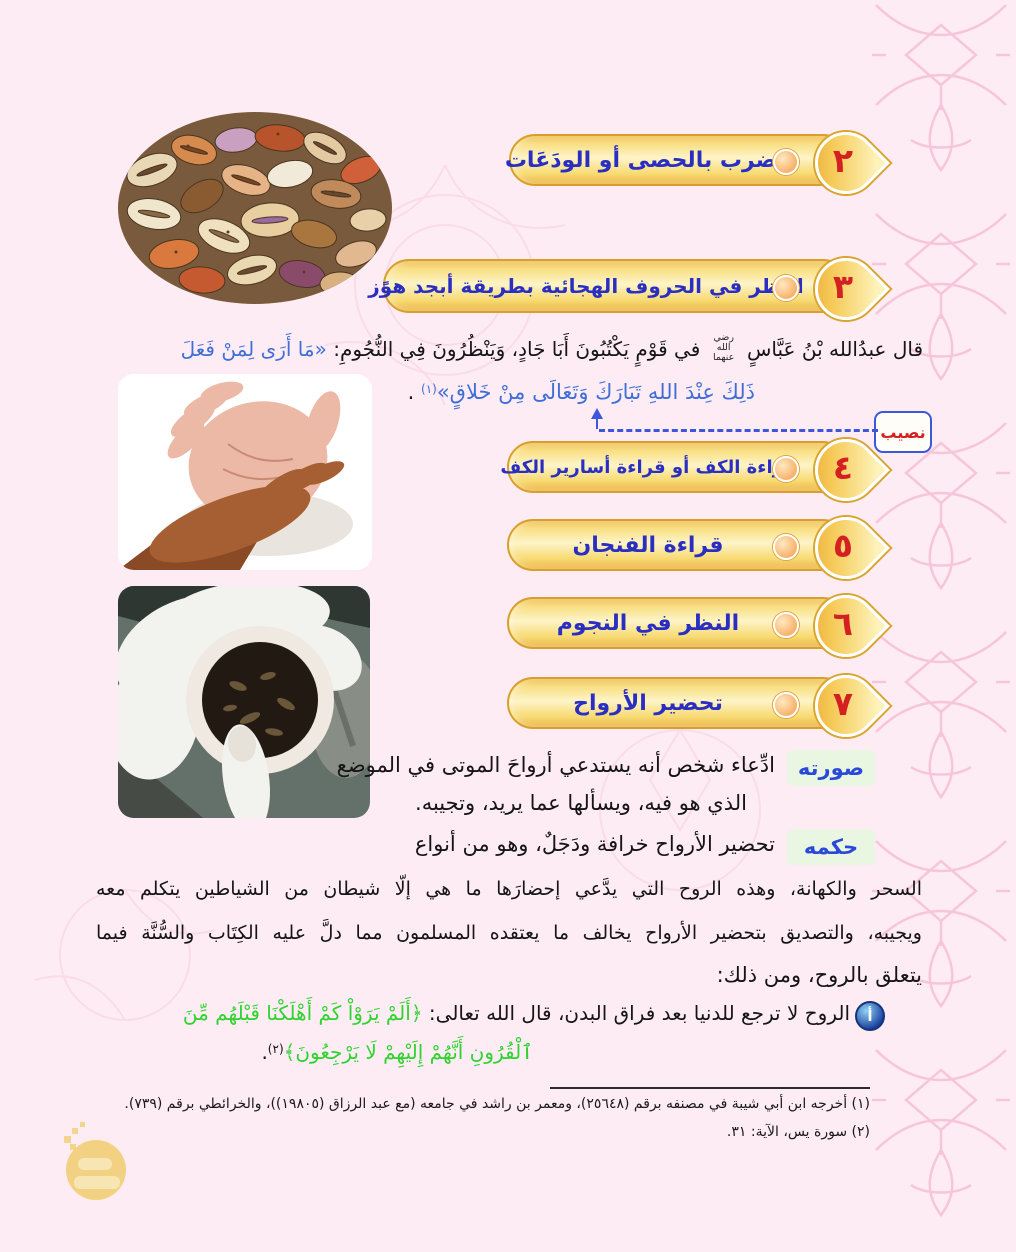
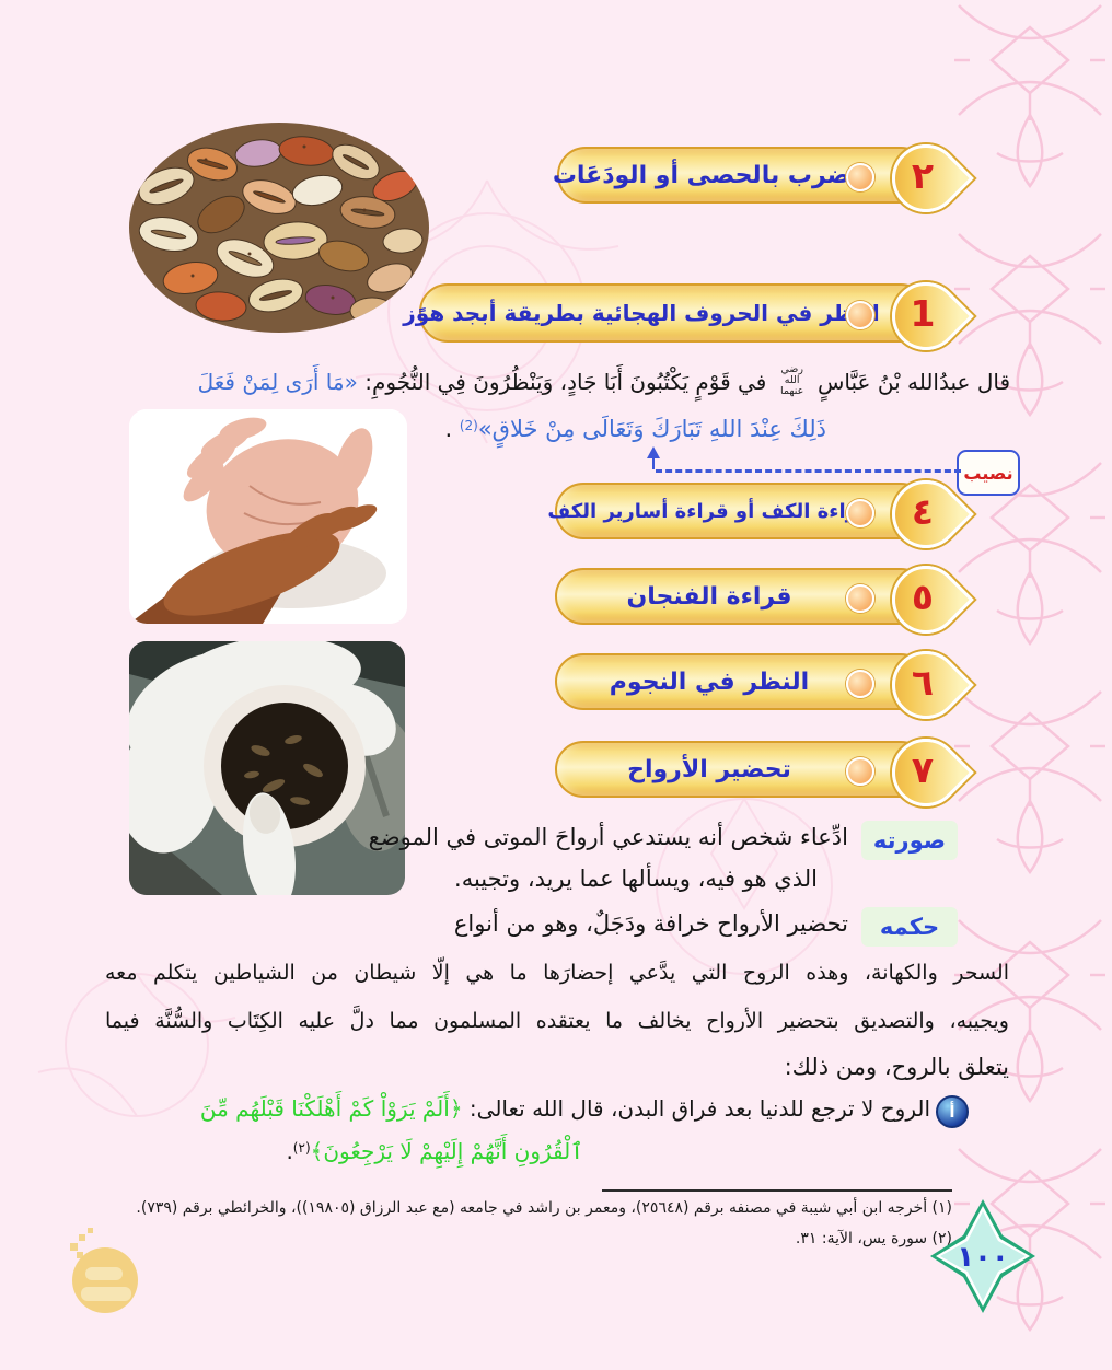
  ٢
  ضرب بالحصى أو الودَعَات
- ٣
+ 1
  اظر في الحروف الهجائية بطريقة أبجد هوًز
  قال عبدُالله بْنُ عَبَّاسٍ رضي الله عنهما في قَوْمٍ يَكْتُبُونَ أَبَا جَادٍ، وَيَنْظُرُونَ فِي النُّجُومِ: «مَا أَرَى لِمَنْ فَعَلَ
- ذَلِكَ عِنْدَ اللهِ تَبَارَكَ وَتَعَالَى مِنْ خَلاقٍ»(١) .
+ ذَلِكَ عِنْدَ اللهِ تَبَارَكَ وَتَعَالَى مِنْ خَلاقٍ»(2) .
  نصيب
  ٤
  اءة الكف أو قراءة أسارير الكف
  ٥
  قراءة الفنجان
  ٦
  النظر في النجوم
  ٧
  تحضير الأرواح
  صورته
  ادِّعاء شخص أنه يستدعي أرواحَ الموتى في الموضع
  الذي هو فيه، ويسألها عما يريد، وتجيبه.
  حكمه
  تحضير الأرواح خرافة ودَجَلٌ، وهو من أنواع
  السحر والكهانة، وهذه الروح التي يدَّعي إحضارَها ما هي إلّا شيطان من الشياطين يتكلم معه
  ويجيبه، والتصديق بتحضير الأرواح يخالف ما يعتقده المسلمون مما دلَّ عليه الكِتَاب والسُّنَّة فيما
  يتعلق بالروح، ومن ذلك:
  أ
  الروح لا ترجع للدنيا بعد فراق البدن، قال الله تعالى: ﴿أَلَمْ يَرَوْاْ كَمْ أَهْلَكْنَا قَبْلَهُم مِّنَ
  ٱلْقُرُونِ أَنَّهُمْ إِلَيْهِمْ لَا يَرْجِعُونَ﴾(٢).
  (١) أخرجه ابن أبي شيبة في مصنفه برقم (٢٥٦٤٨)، ومعمر بن راشد في جامعه (مع عبد الرزاق (١٩٨٠٥))، والخرائطي برقم (٧٣٩).
  (٢) سورة يس، الآية: ٣١.
+ ١٠٠
